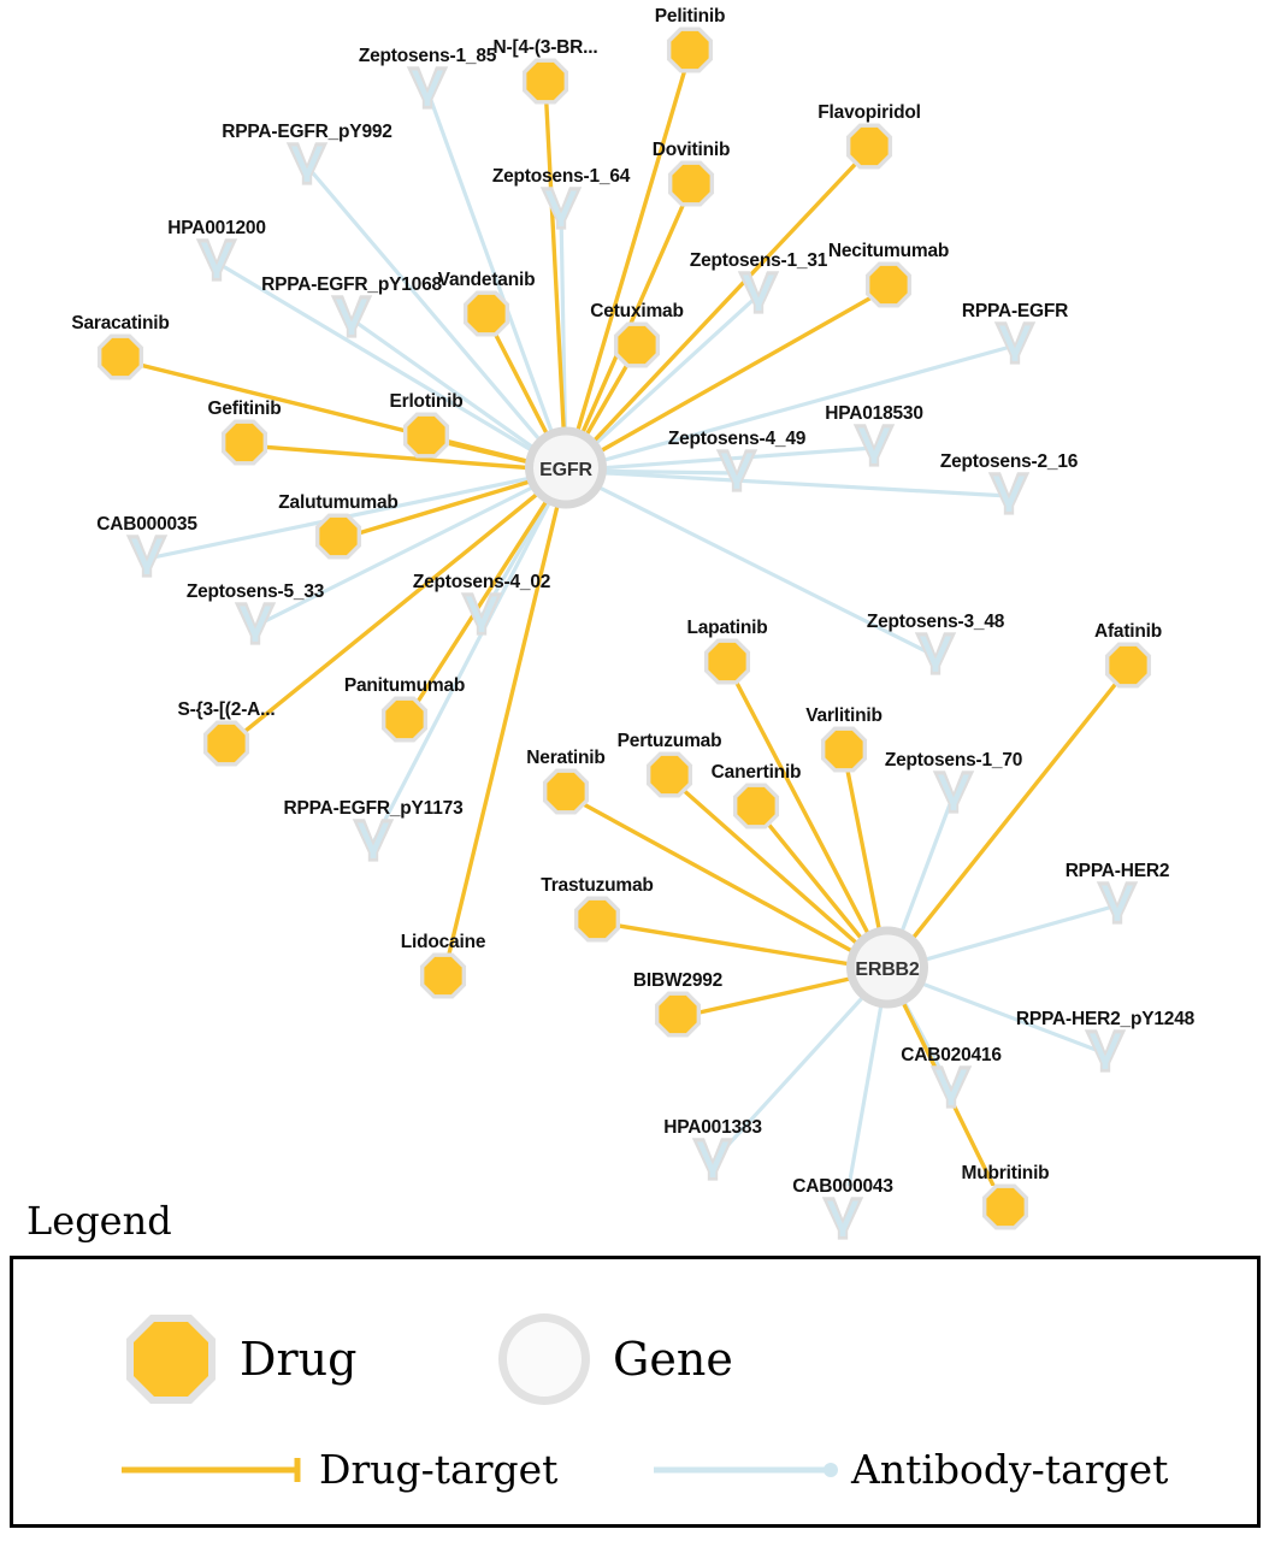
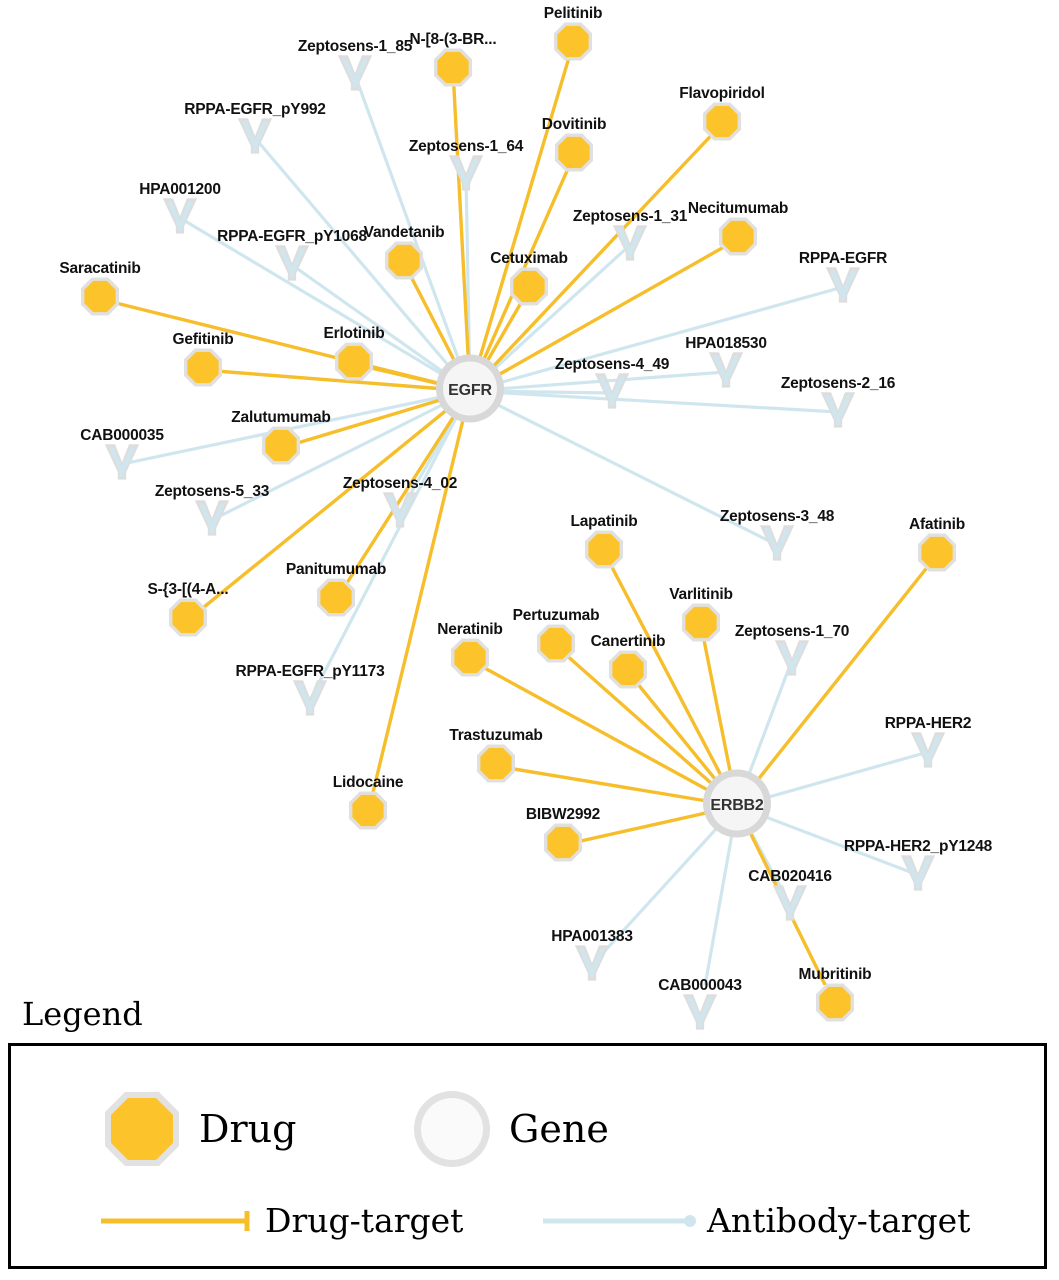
  EGFR
  ERBB2
  Pelitinib
- N-[4-(3-BR...
+ N-[8-(3-BR...
  Flavopiridol
  Dovitinib
  Necitumumab
  Vandetanib
  Cetuximab
  Saracatinib
  Gefitinib
  Erlotinib
  Zalutumumab
  Afatinib
  Lapatinib
  Varlitinib
  Panitumumab
- S-{3-[(2-A...
+ S-{3-[(4-A...
  Pertuzumab
  Canertinib
  Neratinib
  Trastuzumab
  Lidocaine
  BIBW2992
  Mubritinib
  Zeptosens-1_85
  RPPA-EGFR_pY992
  Zeptosens-1_64
  HPA001200
  Zeptosens-1_31
  RPPA-EGFR_pY1068
  RPPA-EGFR
  HPA018530
  Zeptosens-4_49
  Zeptosens-2_16
  CAB000035
  Zeptosens-5_33
  Zeptosens-4_02
  Zeptosens-3_48
  Zeptosens-1_70
  RPPA-EGFR_pY1173
  RPPA-HER2
  RPPA-HER2_pY1248
  CAB020416
  HPA001383
  CAB000043
  Legend
  Drug
  Gene
  Drug-target
  Antibody-target
